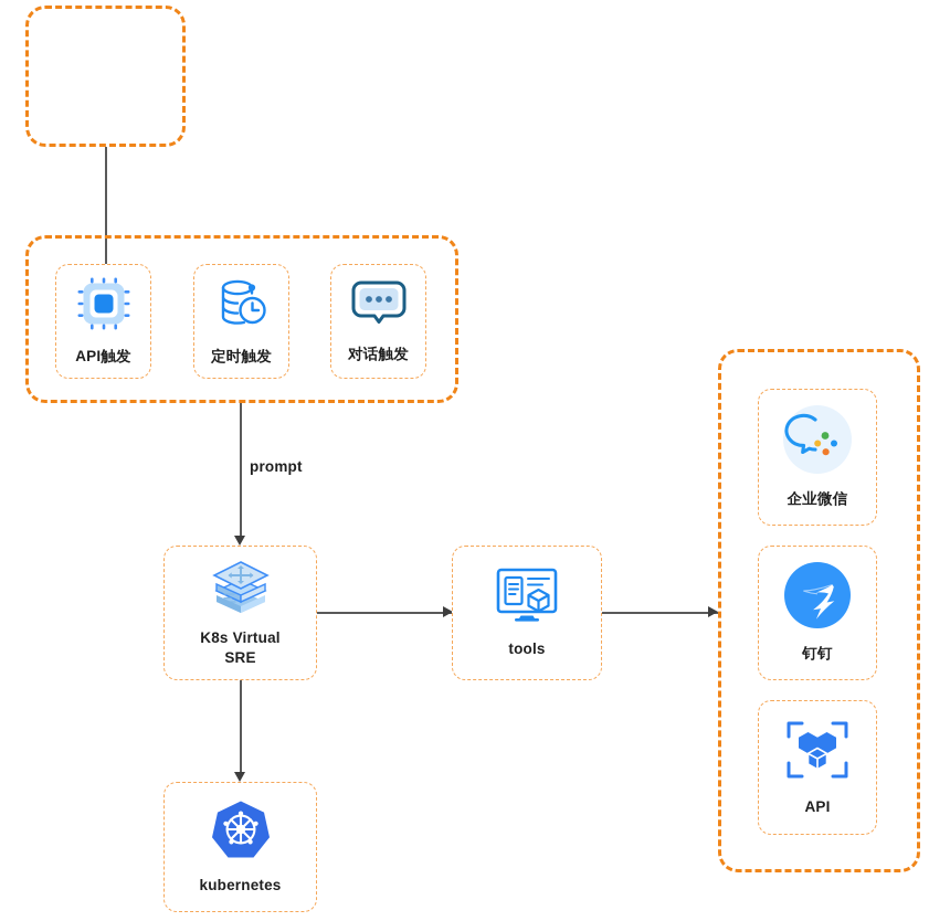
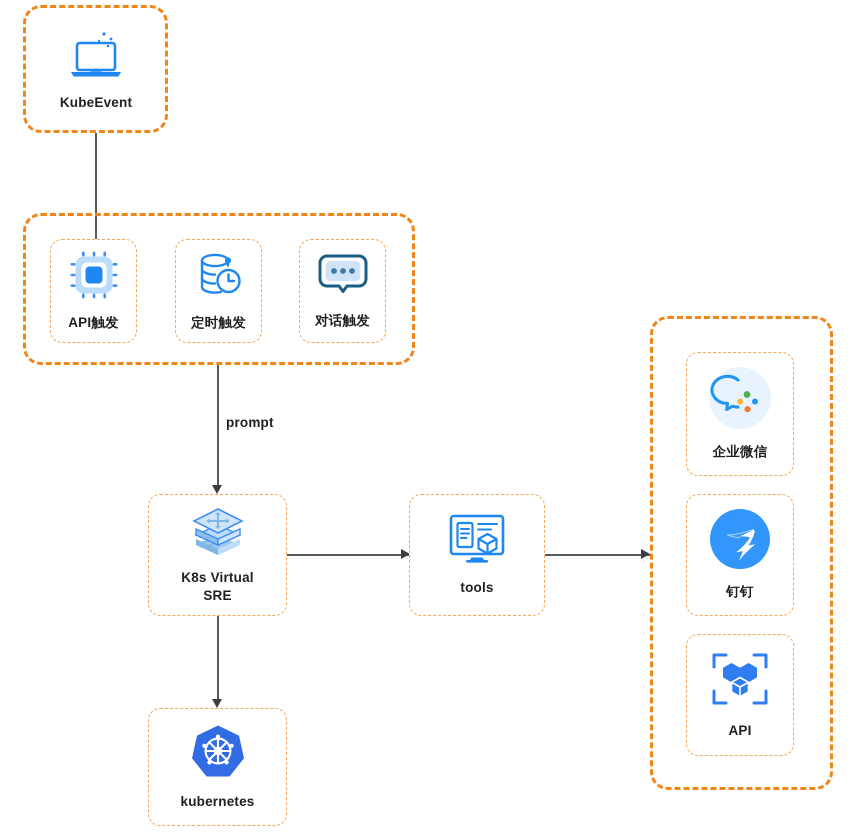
+ KubeEvent
  API触发
  定时触发
  对话触发
  prompt
  K8s Virtual
  SRE
  tools
  kubernetes
  企业微信
  钉钉
  API
